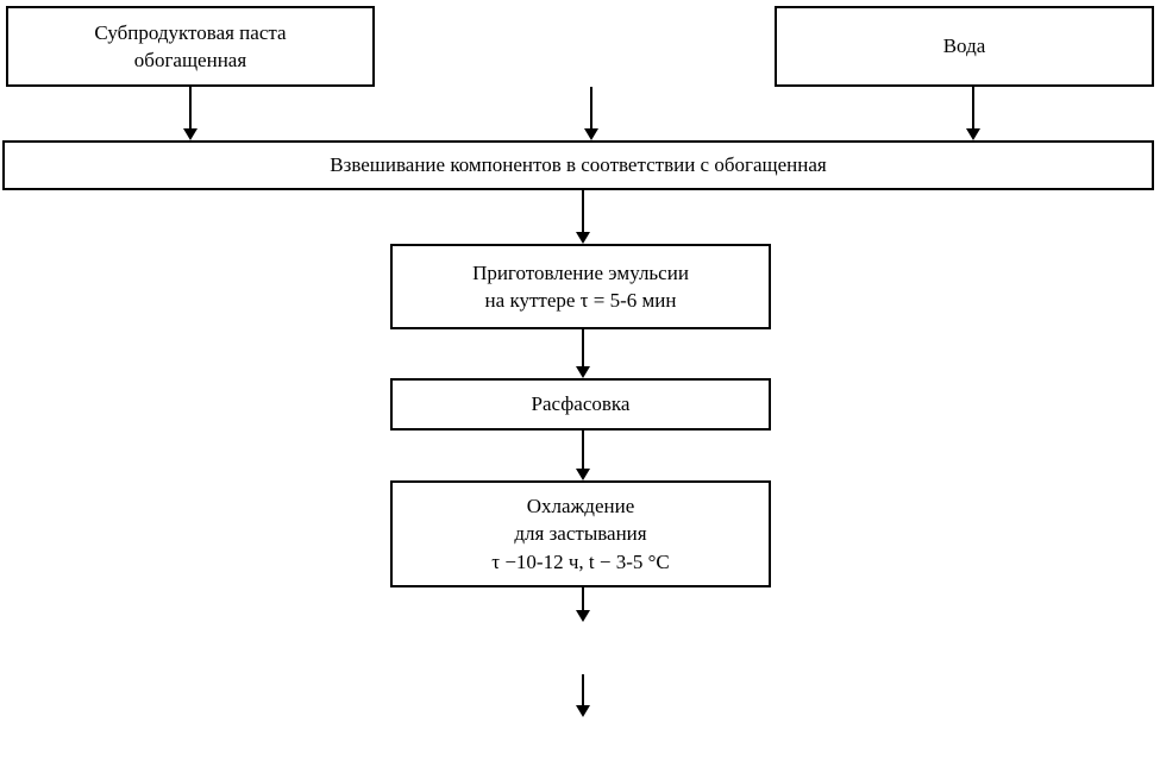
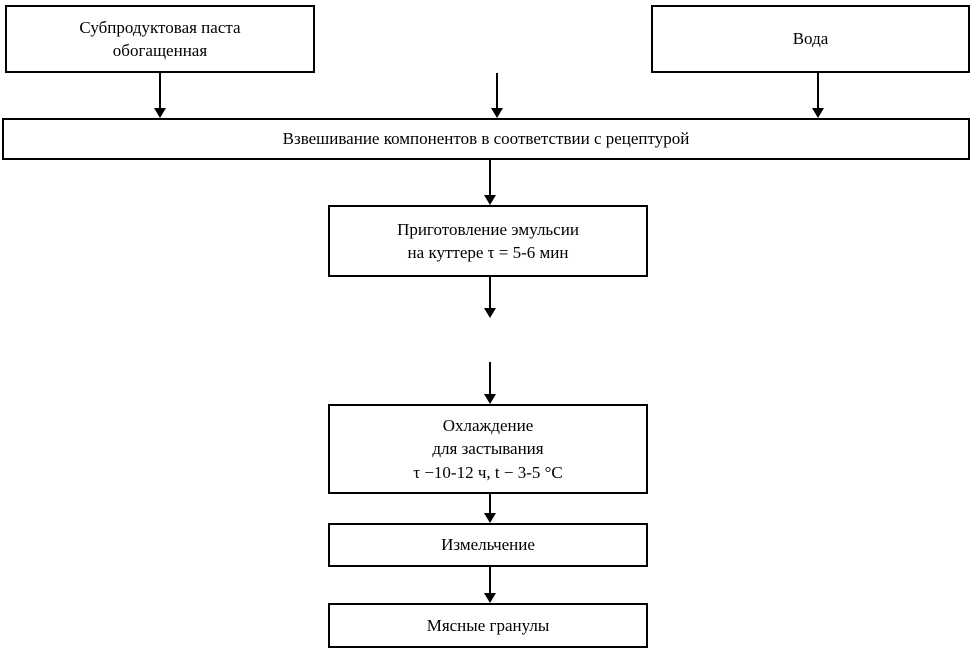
  Субпродуктовая паста
  обогащенная
  Вода
- Взвешивание компонентов в соответствии с обогащенная
+ Взвешивание компонентов в соответствии с рецептурой
  Приготовление эмульсии
  на куттере τ = 5-6 мин
- Расфасовка
  Охлаждение
  для застывания
  τ −10-12 ч, t − 3-5 °С
+ Измельчение
+ Мясные гранулы
